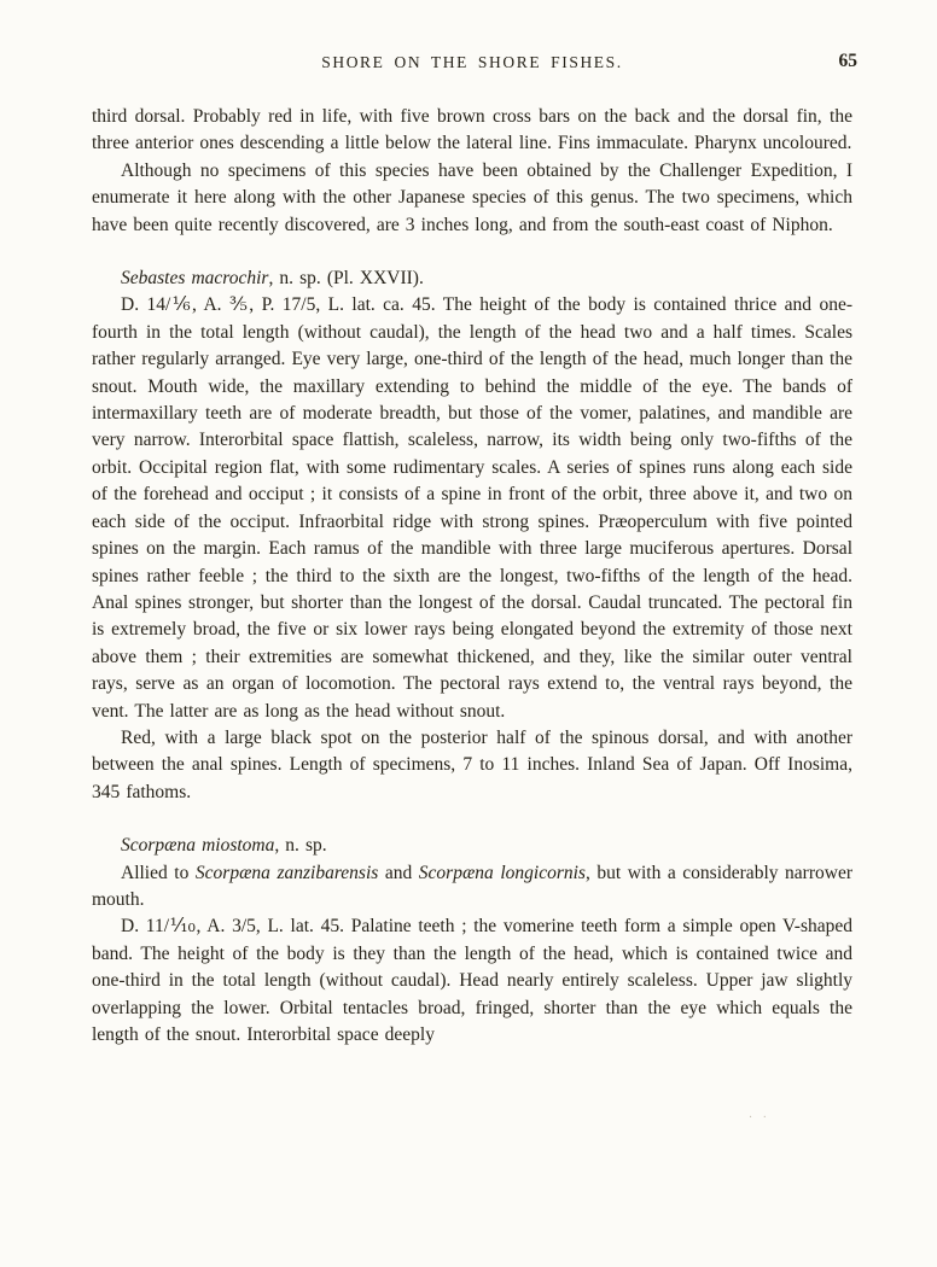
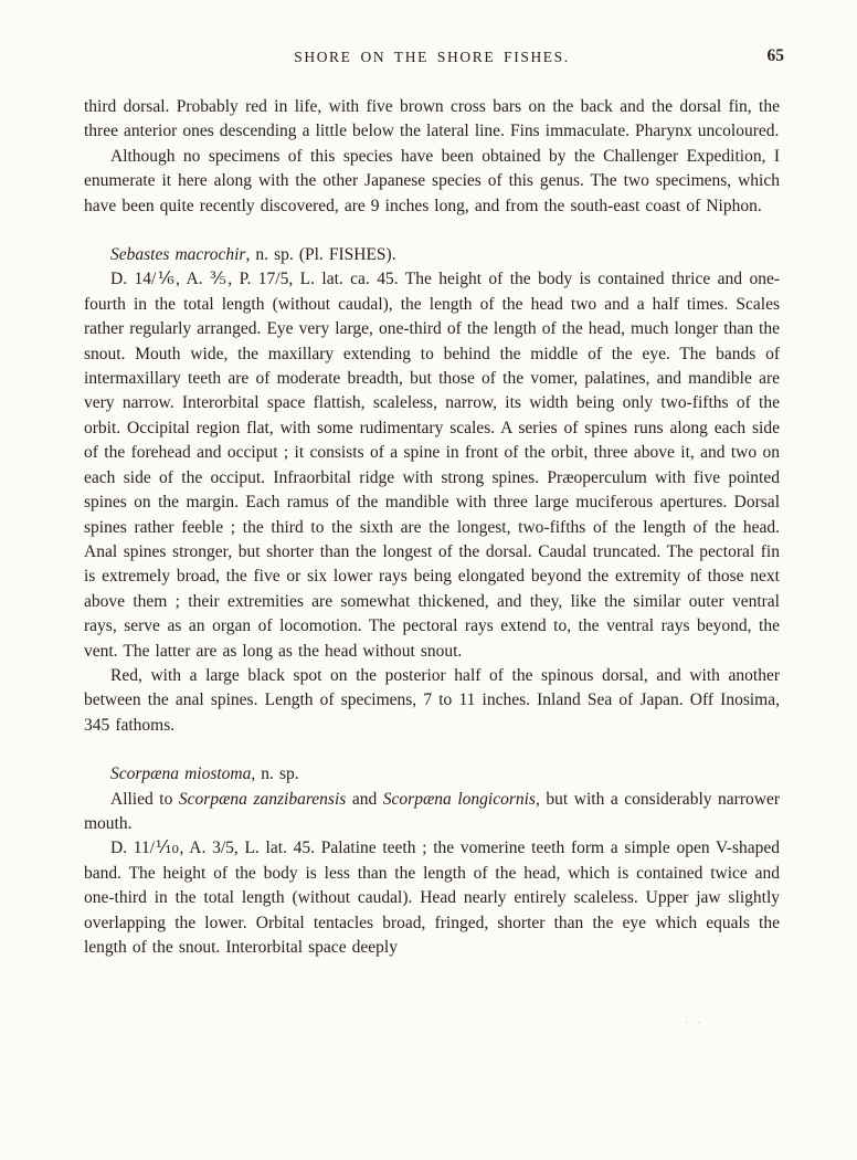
  SHORE ON THE SHORE FISHES.
  65
  third dorsal. Probably red in life, with five brown cross bars on the back and the dorsal fin, the three anterior ones descending a little below the lateral line. Fins immaculate. Pharynx uncoloured.
- Although no specimens of this species have been obtained by the Challenger Expedition, I enumerate it here along with the other Japanese species of this genus. The two specimens, which have been quite recently discovered, are 3 inches long, and from the south-east coast of Niphon.
+ Although no specimens of this species have been obtained by the Challenger Expedition, I enumerate it here along with the other Japanese species of this genus. The two specimens, which have been quite recently discovered, are 9 inches long, and from the south-east coast of Niphon.
- Sebastes macrochir, n. sp. (Pl. XXVII).
+ Sebastes macrochir, n. sp. (Pl. FISHES).
  D. 14/⅙, A. ⅗, P. 17/5, L. lat. ca. 45. The height of the body is contained thrice and one-fourth in the total length (without caudal), the length of the head two and a half times. Scales rather regularly arranged. Eye very large, one-third of the length of the head, much longer than the snout. Mouth wide, the maxillary extending to behind the middle of the eye. The bands of intermaxillary teeth are of moderate breadth, but those of the vomer, palatines, and mandible are very narrow. Interorbital space flattish, scaleless, narrow, its width being only two-fifths of the orbit. Occipital region flat, with some rudimentary scales. A series of spines runs along each side of the forehead and occiput ; it consists of a spine in front of the orbit, three above it, and two on each side of the occiput. Infraorbital ridge with strong spines. Præoperculum with five pointed spines on the margin. Each ramus of the mandible with three large muciferous apertures. Dorsal spines rather feeble ; the third to the sixth are the longest, two-fifths of the length of the head. Anal spines stronger, but shorter than the longest of the dorsal. Caudal truncated. The pectoral fin is extremely broad, the five or six lower rays being elongated beyond the extremity of those next above them ; their extremities are somewhat thickened, and they, like the similar outer ventral rays, serve as an organ of locomotion. The pectoral rays extend to, the ventral rays beyond, the vent. The latter are as long as the head without snout.
  Red, with a large black spot on the posterior half of the spinous dorsal, and with another between the anal spines. Length of specimens, 7 to 11 inches. Inland Sea of Japan. Off Inosima, 345 fathoms.
  Scorpæna miostoma, n. sp.
  Allied to Scorpæna zanzibarensis and Scorpæna longicornis, but with a considerably narrower mouth.
- D. 11/⅒, A. 3/5, L. lat. 45. Palatine teeth ; the vomerine teeth form a simple open V-shaped band. The height of the body is they than the length of the head, which is contained twice and one-third in the total length (without caudal). Head nearly entirely scaleless. Upper jaw slightly overlapping the lower. Orbital tentacles broad, fringed, shorter than the eye which equals the length of the snout. Interorbital space deeply
+ D. 11/⅒, A. 3/5, L. lat. 45. Palatine teeth ; the vomerine teeth form a simple open V-shaped band. The height of the body is less than the length of the head, which is contained twice and one-third in the total length (without caudal). Head nearly entirely scaleless. Upper jaw slightly overlapping the lower. Orbital tentacles broad, fringed, shorter than the eye which equals the length of the snout. Interorbital space deeply
  · ·
